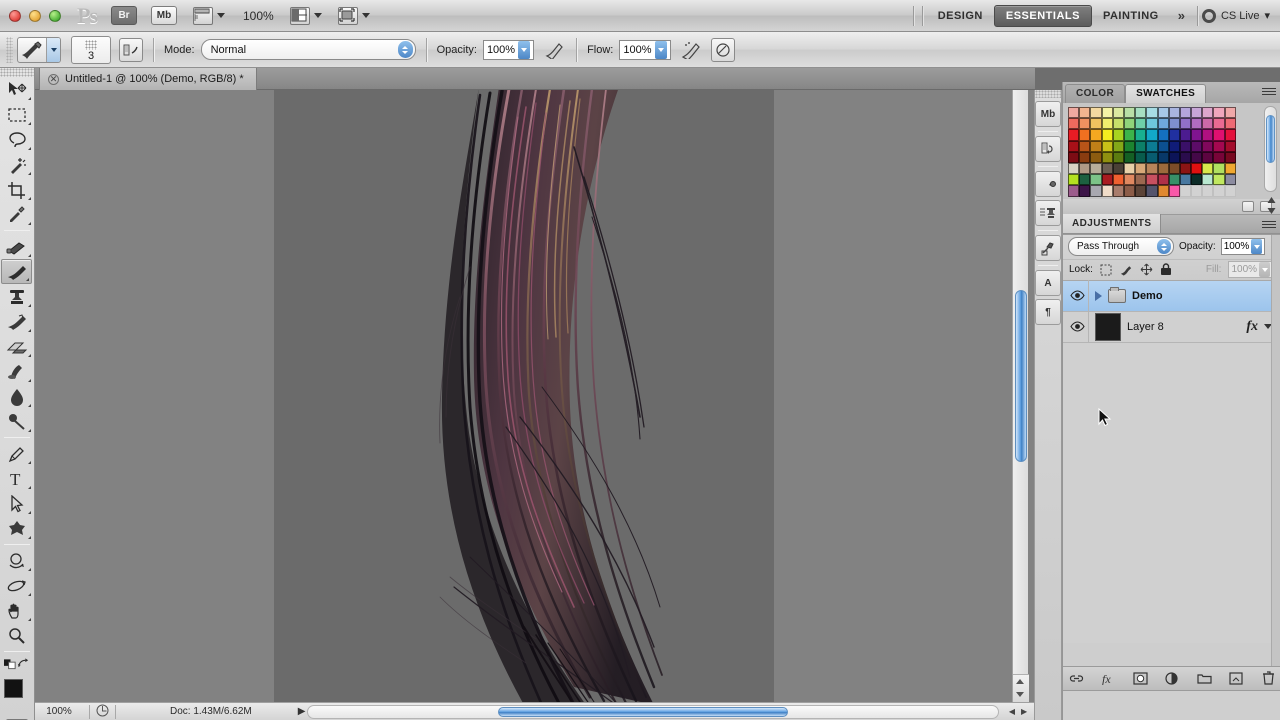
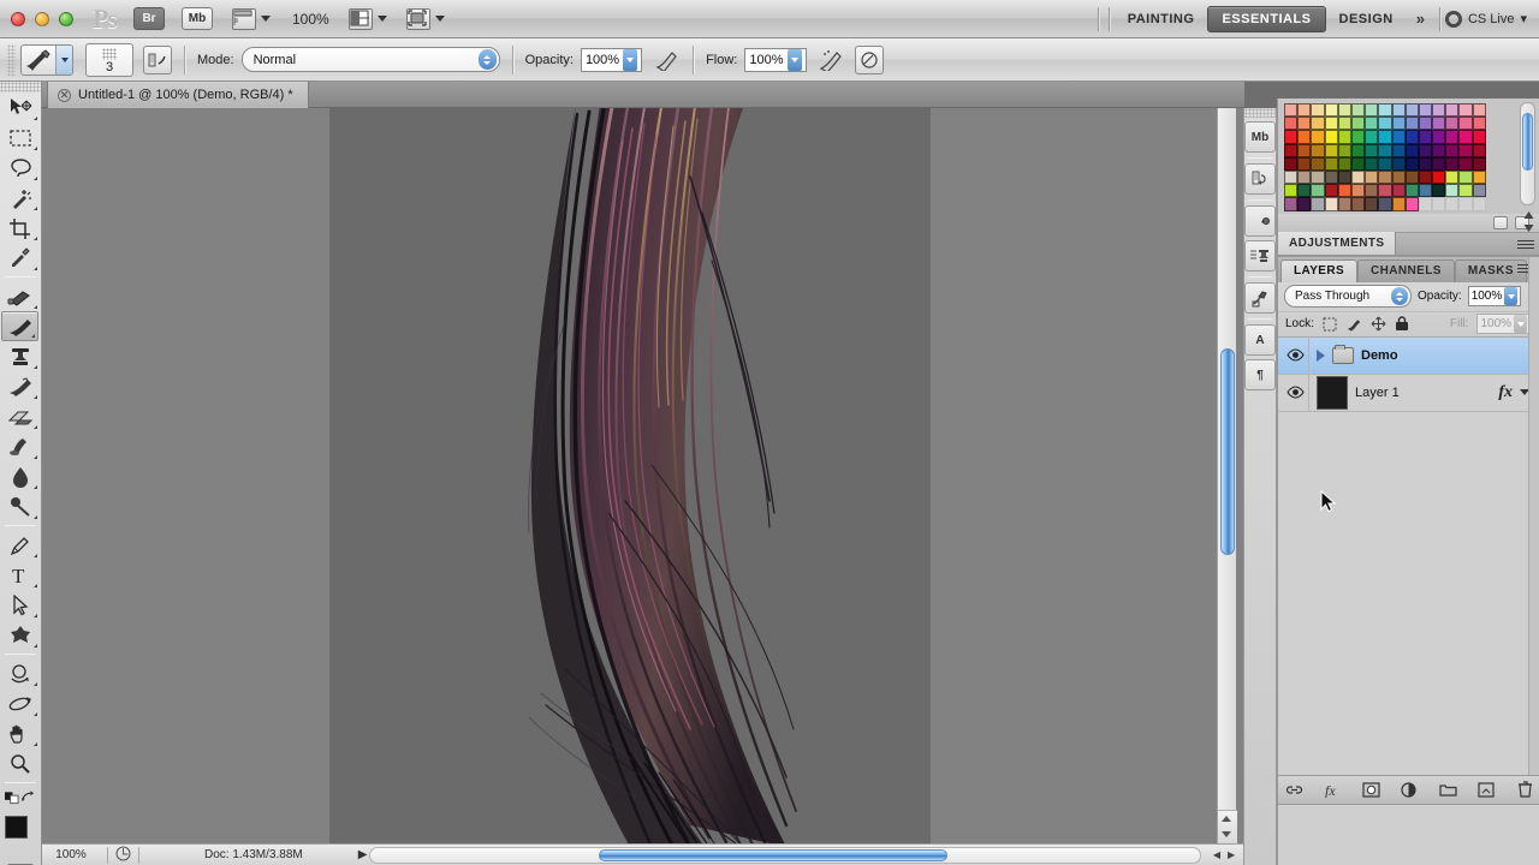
  Ps
  Br
  Mb
  100%
- DESIGN
+ PAINTING
  ESSENTIALS
- PAINTING
+ DESIGN
  »
  CS Live
  ▾
  3
  Mode:
  Normal
  Opacity:
  100%
  Flow:
  100%
  T
  ✕
- Untitled-1 @ 100% (Demo, RGB/8) *
+ Untitled-1 @ 100% (Demo, RGB/4) *
  100%
- Doc: 1.43M/6.62M
+ Doc: 1.43M/3.88M
  ▶
  ◀
  ▶
  Mb
  A
  ¶
- COLOR
- SWATCHES
  ADJUSTMENTS
+ LAYERS
+ CHANNELS
+ MASKS
  Pass Through
  Opacity:
  100%
  Lock:
  Fill:
  100%
  Demo
- Layer 8
+ Layer 1
  fx
  fx
